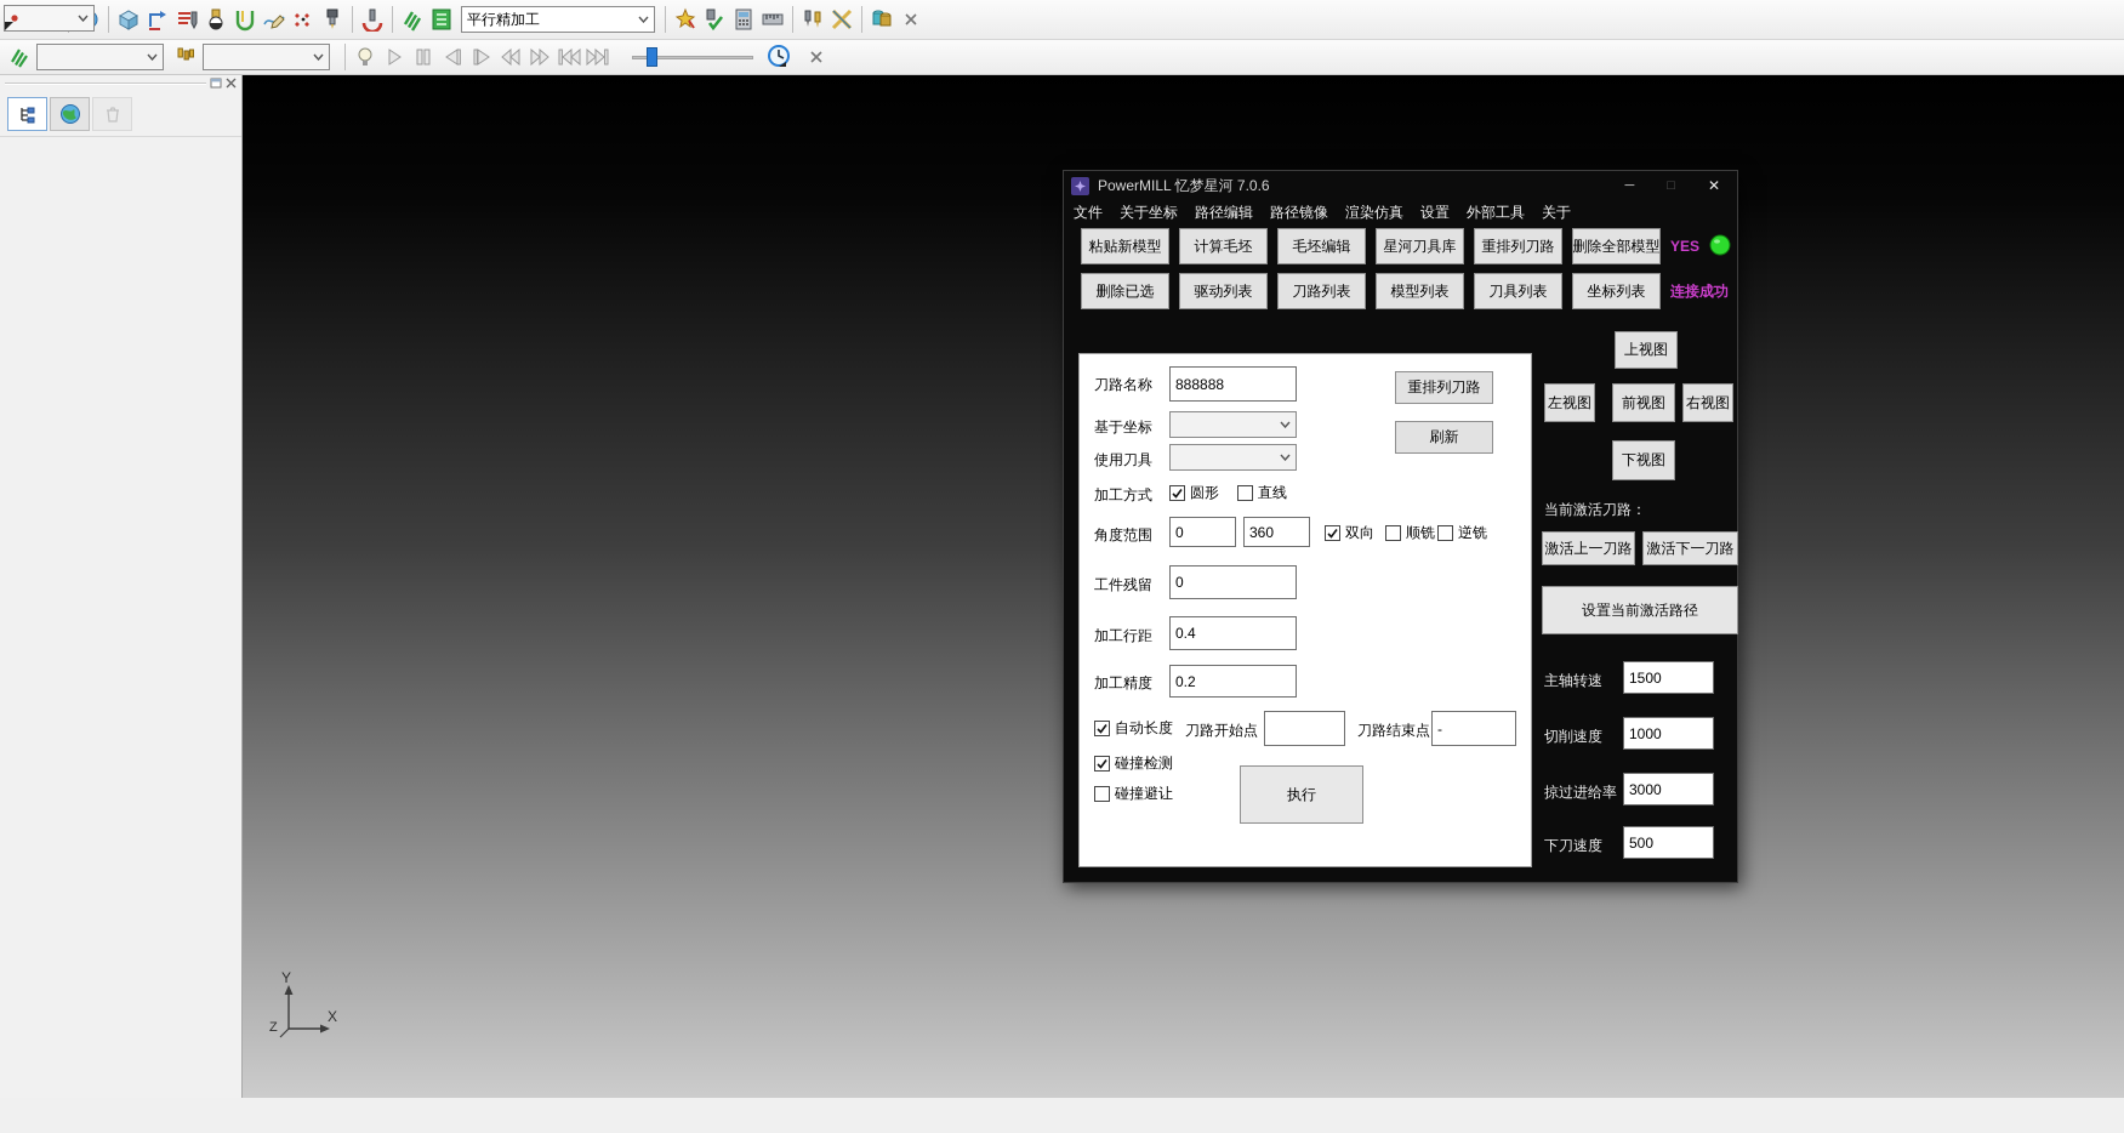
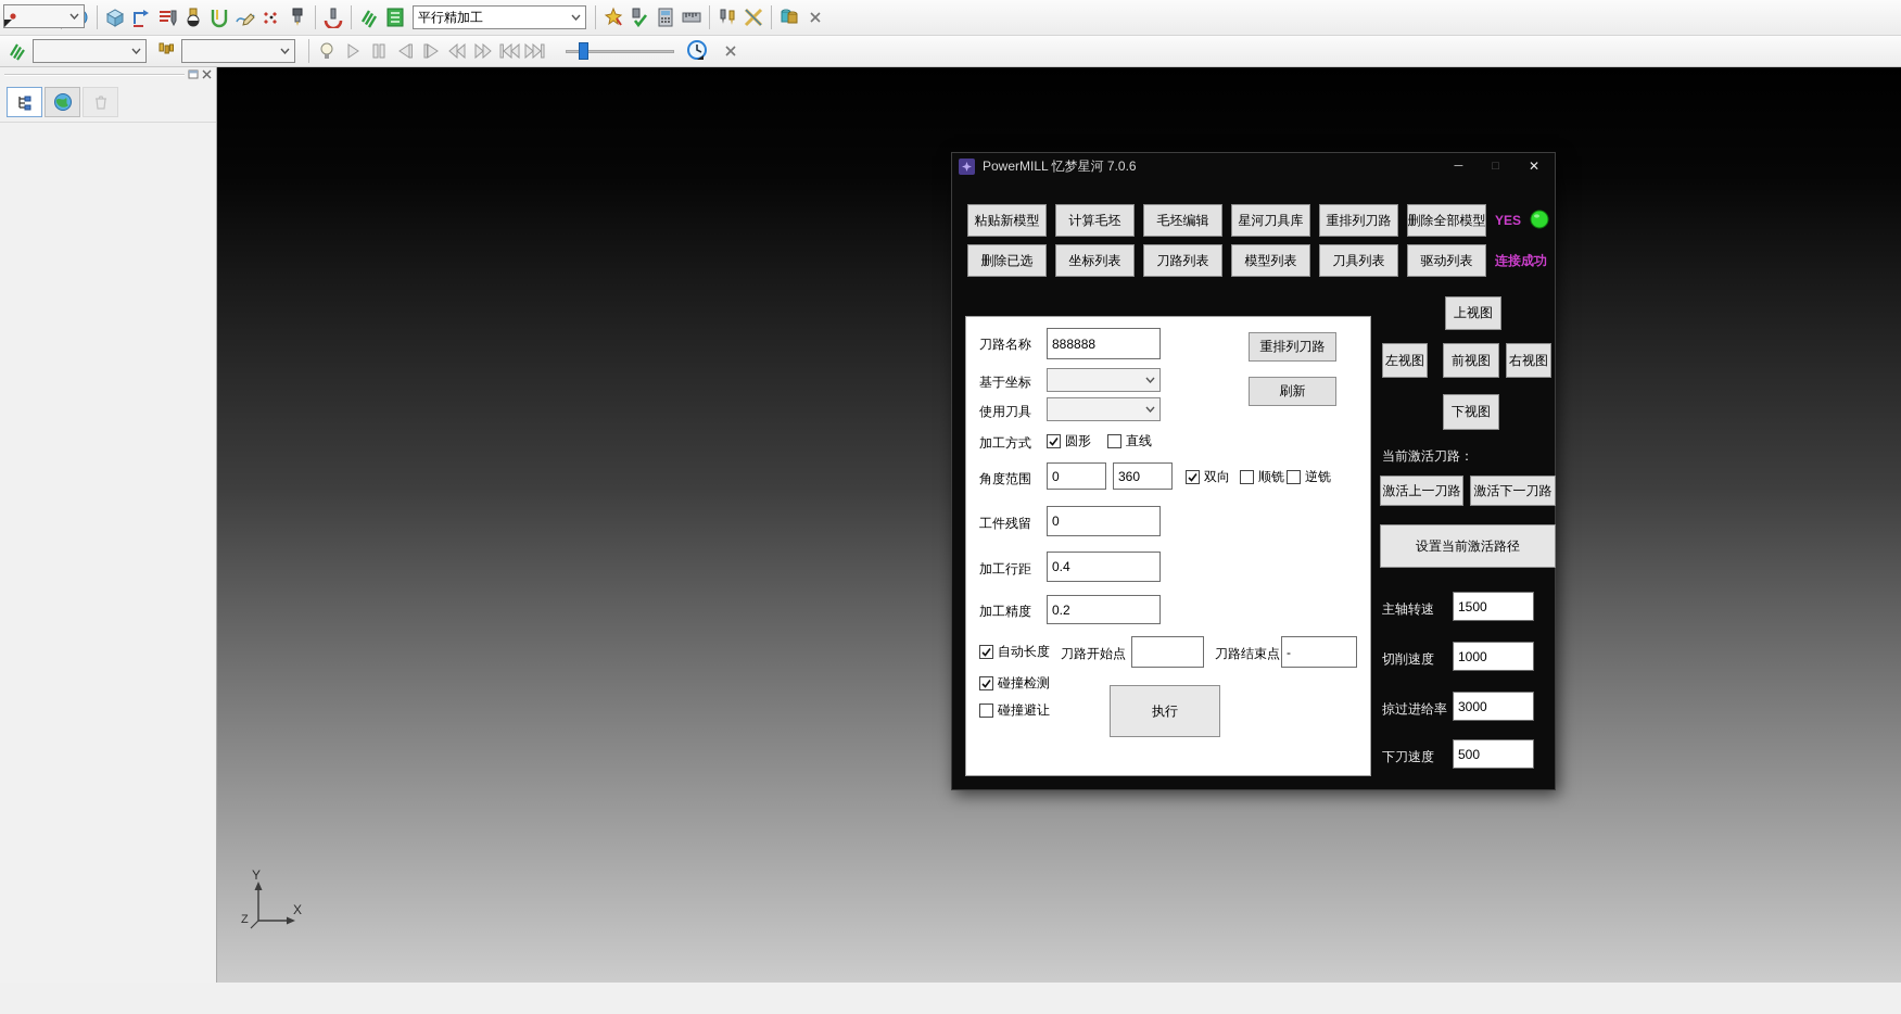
  平行精加工
  Y
  X
  Z
  PowerMILL 忆梦星河 7.0.6
  ─
  □
  ✕
- 文件
- 关于坐标
- 路径编辑
- 路径镜像
- 渲染仿真
- 设置
- 外部工具
- 关于
  粘贴新模型
  计算毛坯
  毛坯编辑
  星河刀具库
  重排列刀路
  删除全部模型
  YES
  删除已选
- 驱动列表
+ 坐标列表
  刀路列表
  模型列表
  刀具列表
- 坐标列表
+ 驱动列表
  连接成功
  刀路名称
  888888
  重排列刀路
  基于坐标
  刷新
  使用刀具
  加工方式
  圆形
  直线
  角度范围
  0
  360
  双向
  顺铣
  逆铣
  工件残留
  0
  加工行距
  0.4
  加工精度
  0.2
  自动长度
  刀路开始点
  刀路结束点
  -
  碰撞检测
  碰撞避让
  执行
  上视图
  左视图
  前视图
  右视图
  下视图
  当前激活刀路：
  激活上一刀路
  激活下一刀路
  设置当前激活路径
  主轴转速
  1500
  切削速度
  1000
  掠过进给率
  3000
  下刀速度
  500
